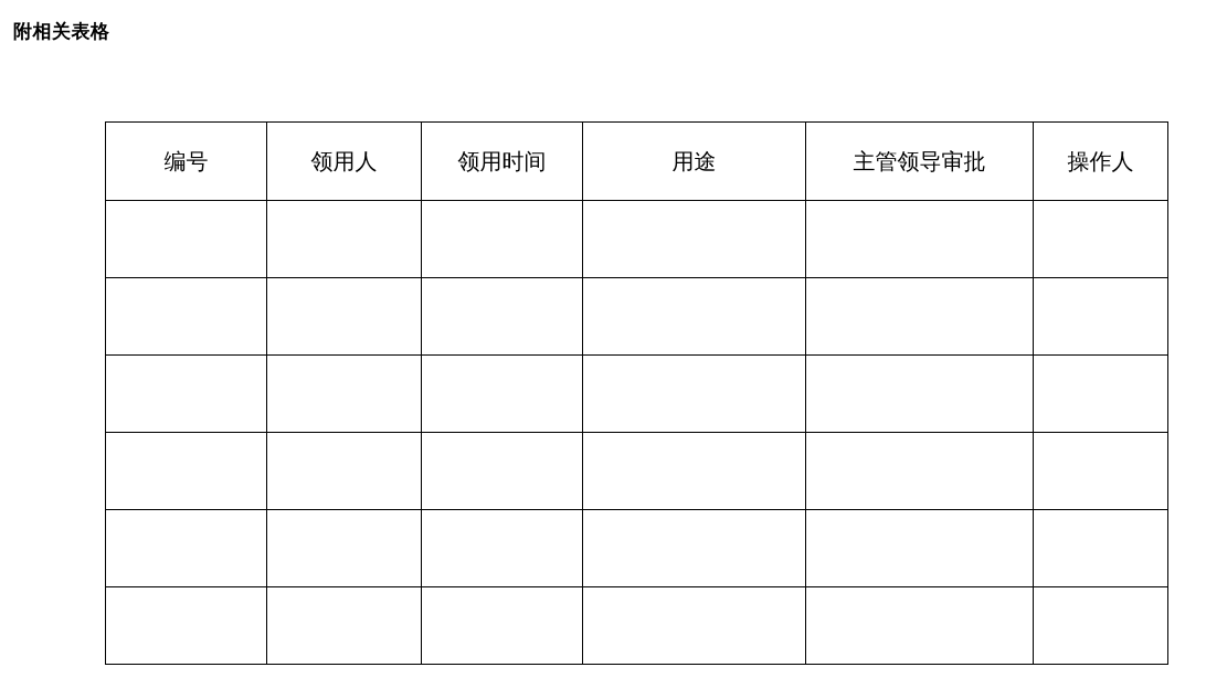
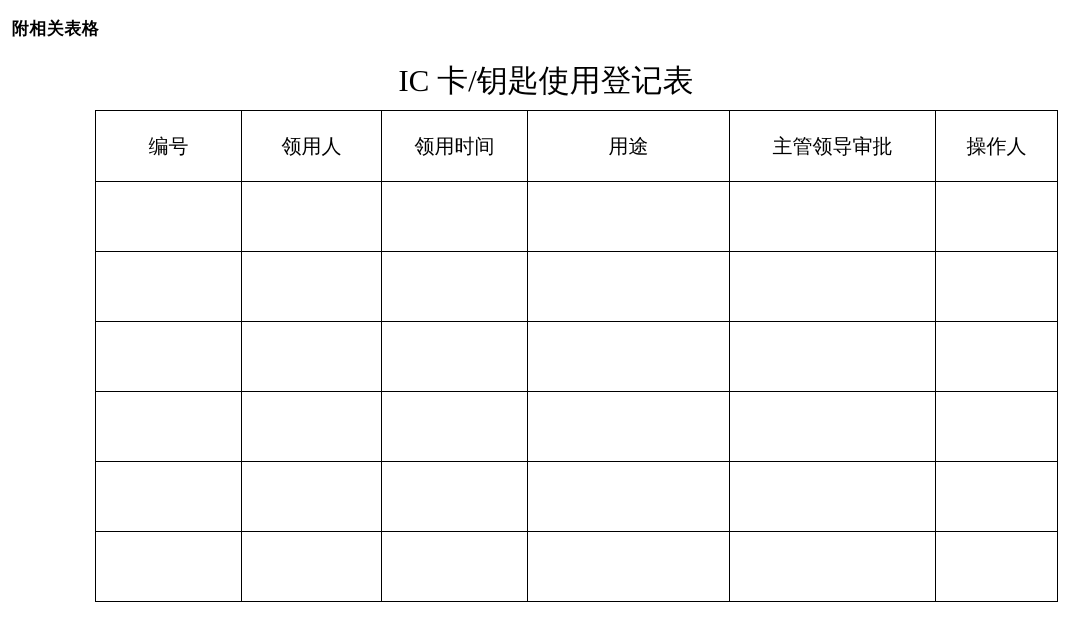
  附相关表格
+ IC 卡/钥匙使用登记表
  编号	领用人	领用时间	用途	主管领导审批	操作人
